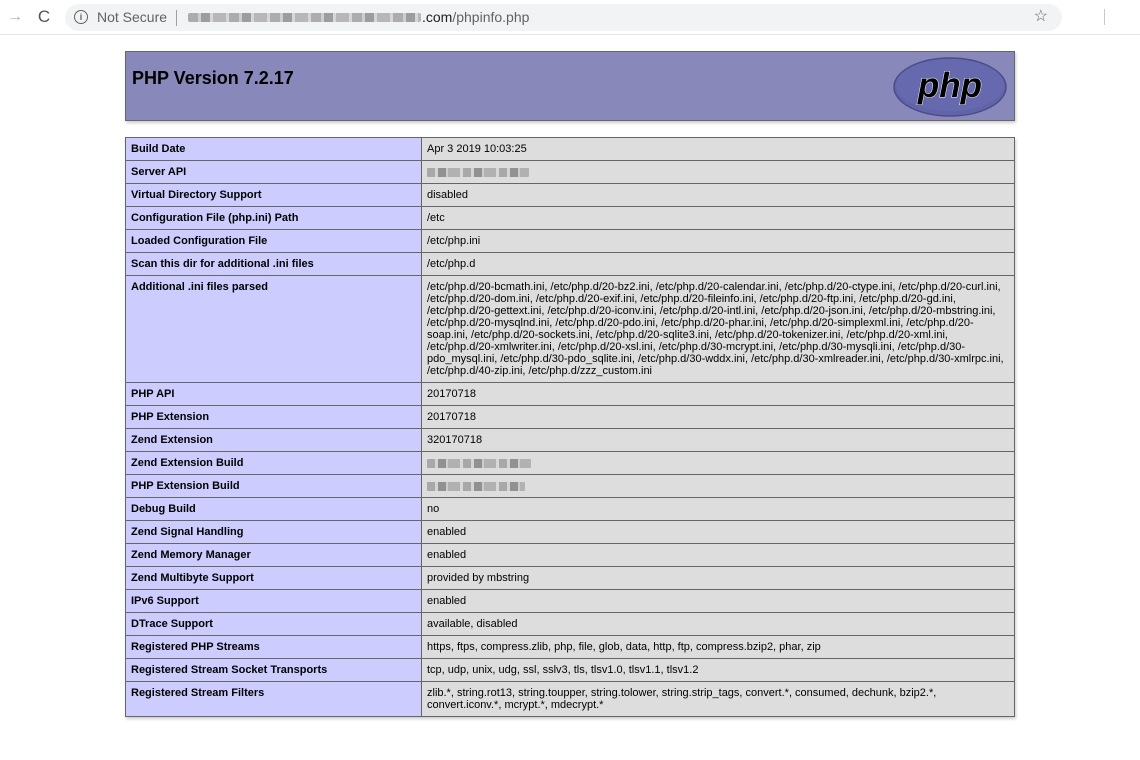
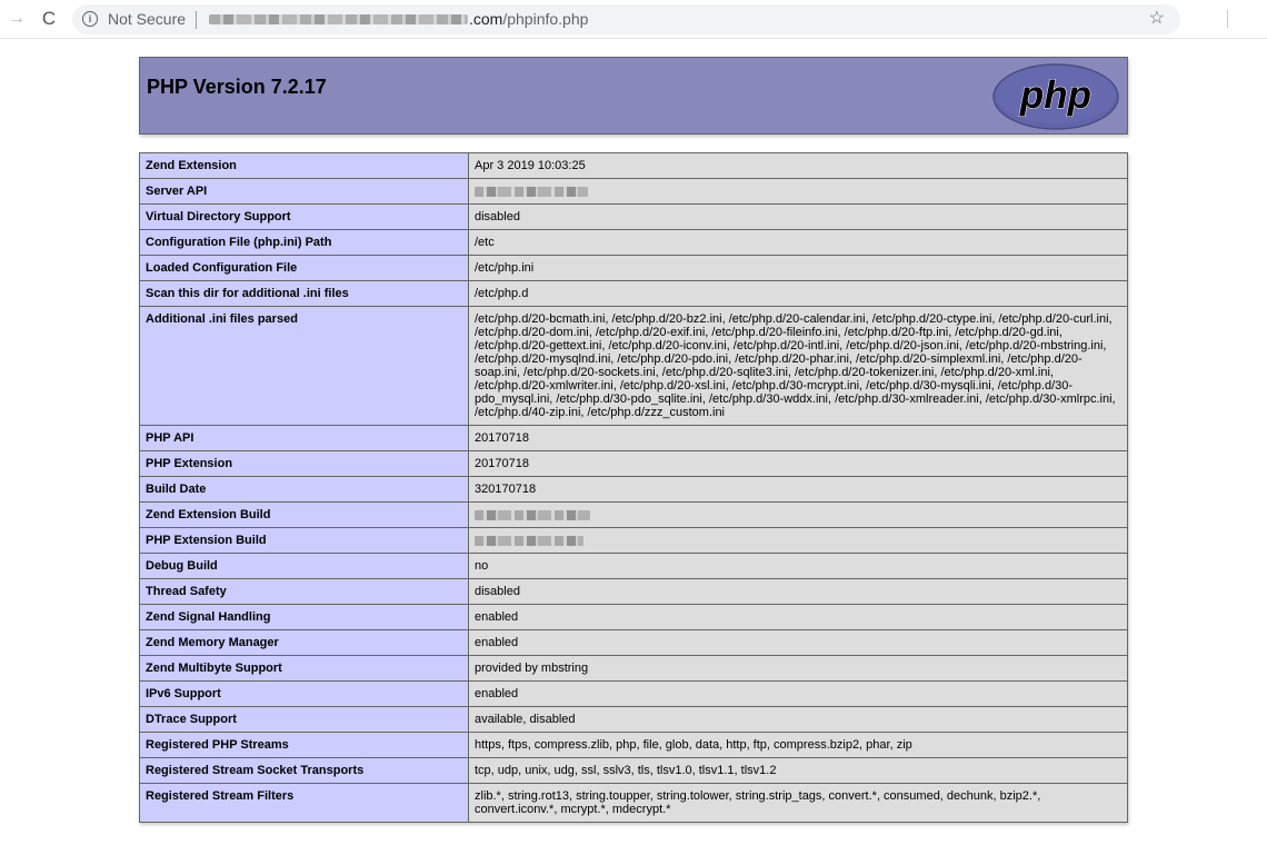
  →
  C
  i
  Not Secure
  .com/phpinfo.php
  ☆
  PHP Version 7.2.17
  php
- Build Date	Apr 3 2019 10:03:25
+ Zend Extension	Apr 3 2019 10:03:25
  Server API
  Virtual Directory Support	disabled
  Configuration File (php.ini) Path	/etc
  Loaded Configuration File	/etc/php.ini
  Scan this dir for additional .ini files	/etc/php.d
  Additional .ini files parsed	/etc/php.d/20-bcmath.ini, /etc/php.d/20-bz2.ini, /etc/php.d/20-calendar.ini, /etc/php.d/20-ctype.ini, /etc/php.d/20-curl.ini, /etc/php.d/20-dom.ini, /etc/php.d/20-exif.ini, /etc/php.d/20-fileinfo.ini, /etc/php.d/20-ftp.ini, /etc/php.d/20-gd.ini, /etc/php.d/20-gettext.ini, /etc/php.d/20-iconv.ini, /etc/php.d/20-intl.ini, /etc/php.d/20-json.ini, /etc/php.d/20-mbstring.ini, /etc/php.d/20-mysqlnd.ini, /etc/php.d/20-pdo.ini, /etc/php.d/20-phar.ini, /etc/php.d/20-simplexml.ini, /etc/php.d/20-soap.ini, /etc/php.d/20-sockets.ini, /etc/php.d/20-sqlite3.ini, /etc/php.d/20-tokenizer.ini, /etc/php.d/20-xml.ini, /etc/php.d/20-xmlwriter.ini, /etc/php.d/20-xsl.ini, /etc/php.d/30-mcrypt.ini, /etc/php.d/30-mysqli.ini, /etc/php.d/30-pdo_mysql.ini, /etc/php.d/30-pdo_sqlite.ini, /etc/php.d/30-wddx.ini, /etc/php.d/30-xmlreader.ini, /etc/php.d/30-xmlrpc.ini, /etc/php.d/40-zip.ini, /etc/php.d/zzz_custom.ini
  PHP API	20170718
  PHP Extension	20170718
- Zend Extension	320170718
+ Build Date	320170718
  Zend Extension Build
  PHP Extension Build
  Debug Build	no
+ Thread Safety	disabled
  Zend Signal Handling	enabled
  Zend Memory Manager	enabled
  Zend Multibyte Support	provided by mbstring
  IPv6 Support	enabled
  DTrace Support	available, disabled
  Registered PHP Streams	https, ftps, compress.zlib, php, file, glob, data, http, ftp, compress.bzip2, phar, zip
  Registered Stream Socket Transports	tcp, udp, unix, udg, ssl, sslv3, tls, tlsv1.0, tlsv1.1, tlsv1.2
  Registered Stream Filters	zlib.*, string.rot13, string.toupper, string.tolower, string.strip_tags, convert.*, consumed, dechunk, bzip2.*, convert.iconv.*, mcrypt.*, mdecrypt.*
